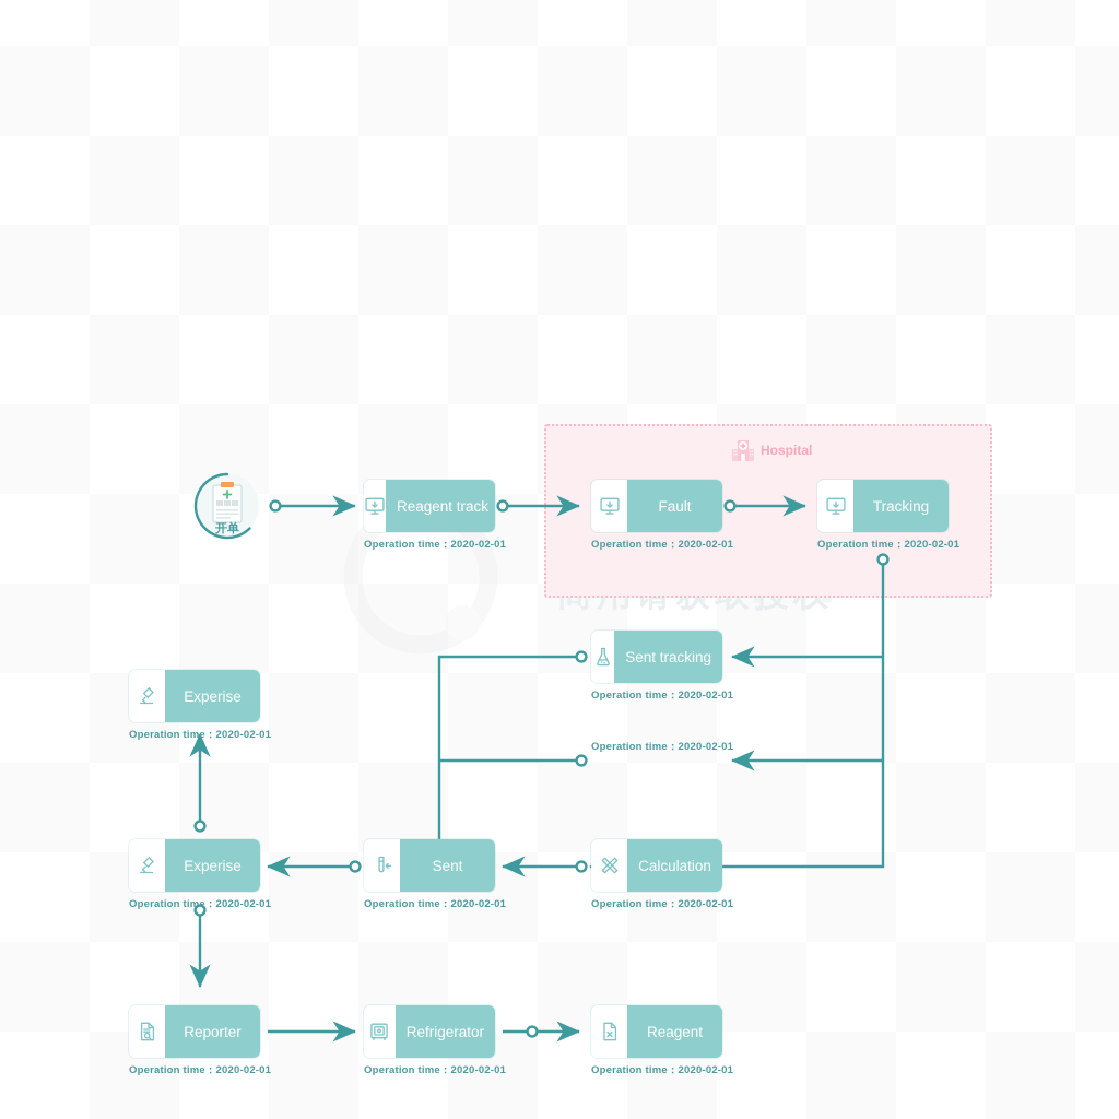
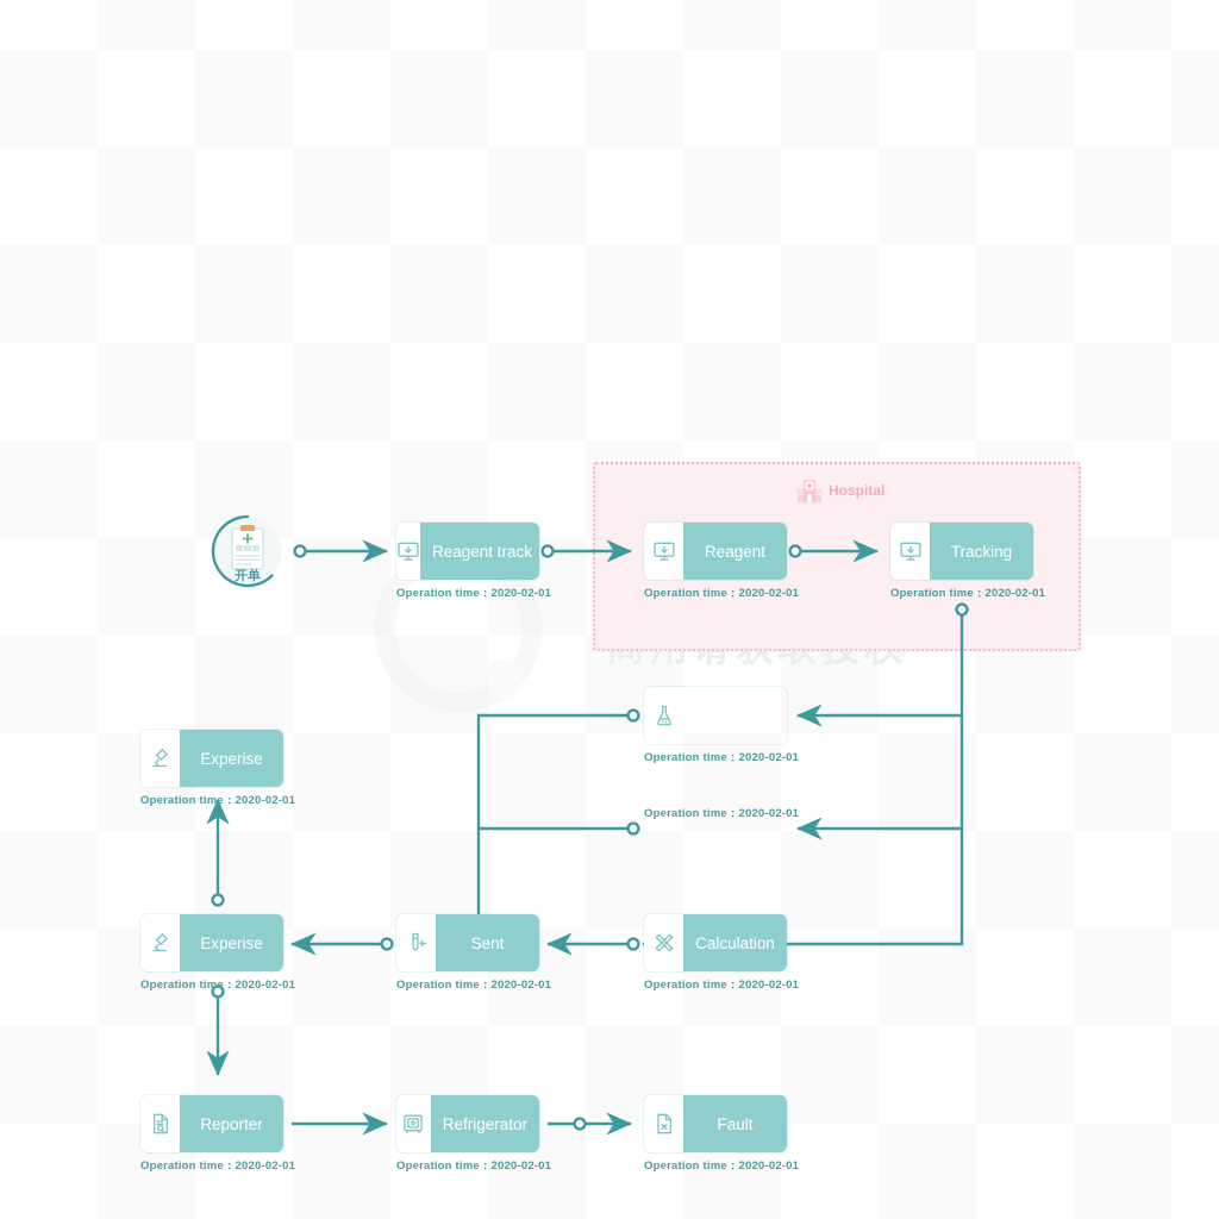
  Hospital
  开单
  Reagent track
  Operation time：2020-02-01
- Fault
+ Reagent
  Operation time：2020-02-01
  Tracking
  Operation time：2020-02-01
- Sent tracking
  Operation time：2020-02-01
  Operation time：2020-02-01
  Experise
  Operation time：2020-02-01
  Experise
  Operation time：2020-02-01
  Sent
  Operation time：2020-02-01
  Calculation
  Operation time：2020-02-01
  Reporter
  Operation time：2020-02-01
  Refrigerator
  Operation time：2020-02-01
- Reagent
+ Fault
  Operation time：2020-02-01
